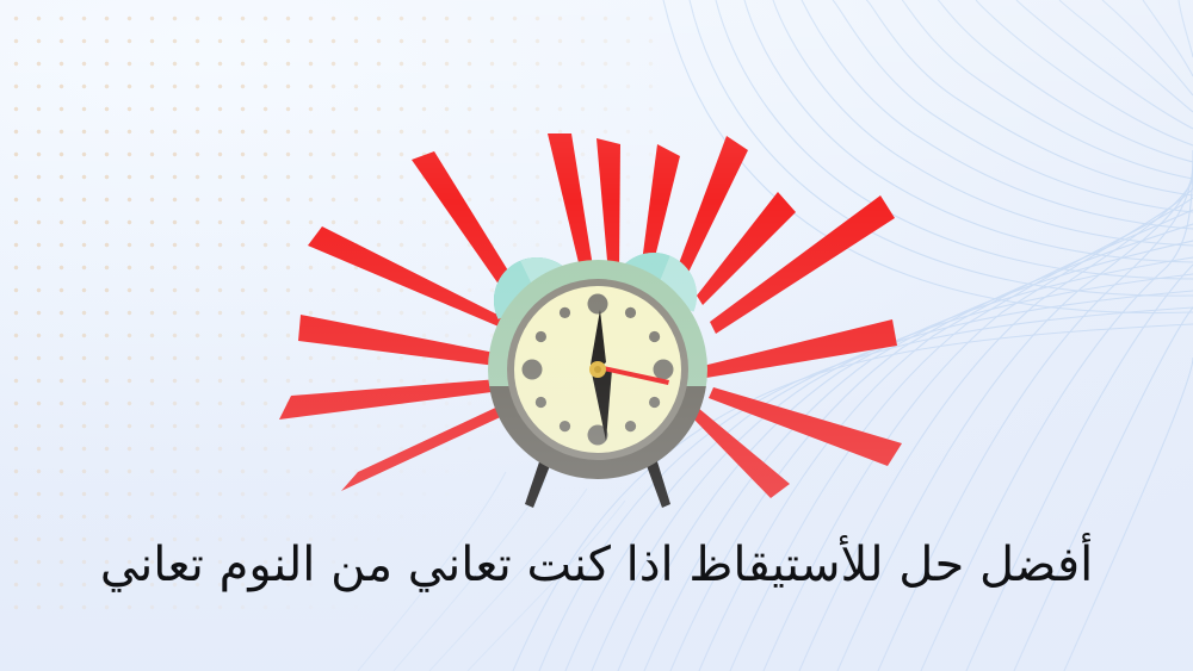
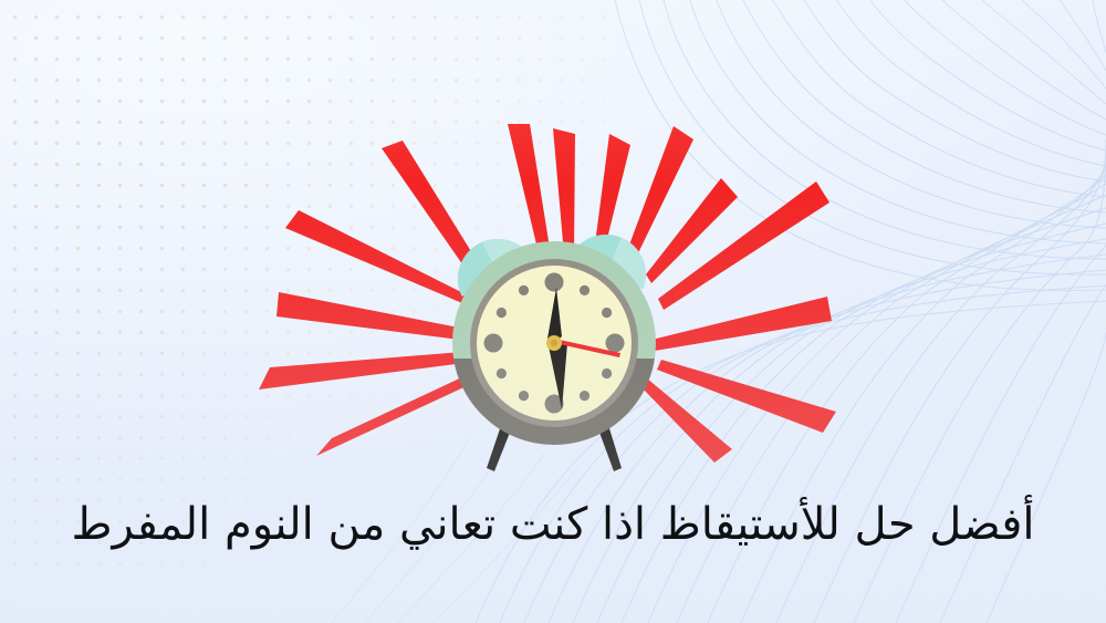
- أفضل حل للأستيقاظ اذا كنت تعاني من النوم تعاني
+ أفضل حل للأستيقاظ اذا كنت تعاني من النوم المفرط
